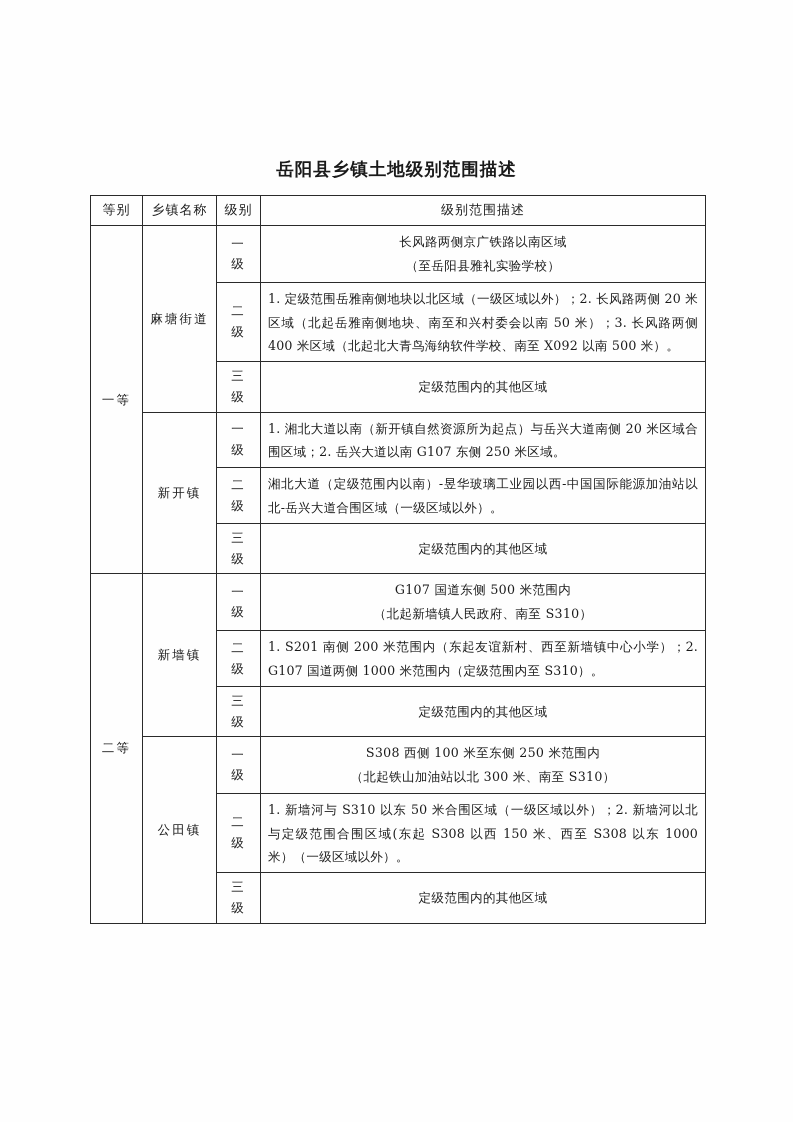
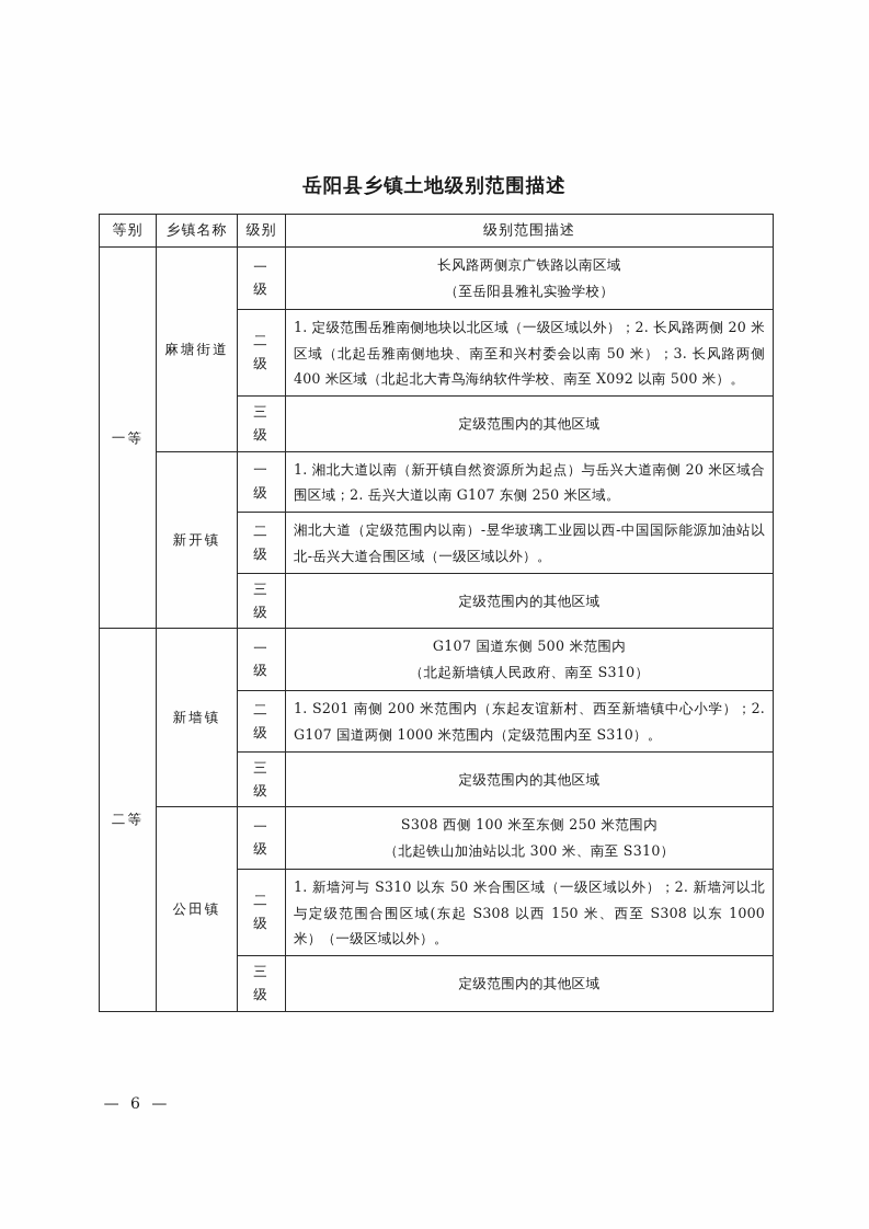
  岳阳县乡镇土地级别范围描述
  等别	乡镇名称	级别	级别范围描述
  一等	麻塘街道	一级	长风路两侧京广铁路以南区域（至岳阳县雅礼实验学校）
  二级	1. 定级范围岳雅南侧地块以北区域（一级区域以外）；2. 长风路两侧 20 米区域（北起岳雅南侧地块、南至和兴村委会以南 50 米）；3. 长风路两侧 400 米区域（北起北大青鸟海纳软件学校、南至 X092 以南 500 米）。
  三级	定级范围内的其他区域
  新开镇	一级	1. 湘北大道以南（新开镇自然资源所为起点）与岳兴大道南侧 20 米区域合围区域；2. 岳兴大道以南 G107 东侧 250 米区域。
  二级	湘北大道（定级范围内以南）-昱华玻璃工业园以西-中国国际能源加油站以北-岳兴大道合围区域（一级区域以外）。
  三级	定级范围内的其他区域
  二等	新墙镇	一级	G107 国道东侧 500 米范围内（北起新墙镇人民政府、南至 S310）
  二级	1. S201 南侧 200 米范围内（东起友谊新村、西至新墙镇中心小学）；2. G107 国道两侧 1000 米范围内（定级范围内至 S310）。
  三级	定级范围内的其他区域
  公田镇	一级	S308 西侧 100 米至东侧 250 米范围内（北起铁山加油站以北 300 米、南至 S310）
  二级	1. 新墙河与 S310 以东 50 米合围区域（一级区域以外）；2. 新墙河以北与定级范围合围区域(东起 S308 以西 150 米、西至 S308 以东 1000 米）（一级区域以外）。
  三级	定级范围内的其他区域
+ — 6 —
